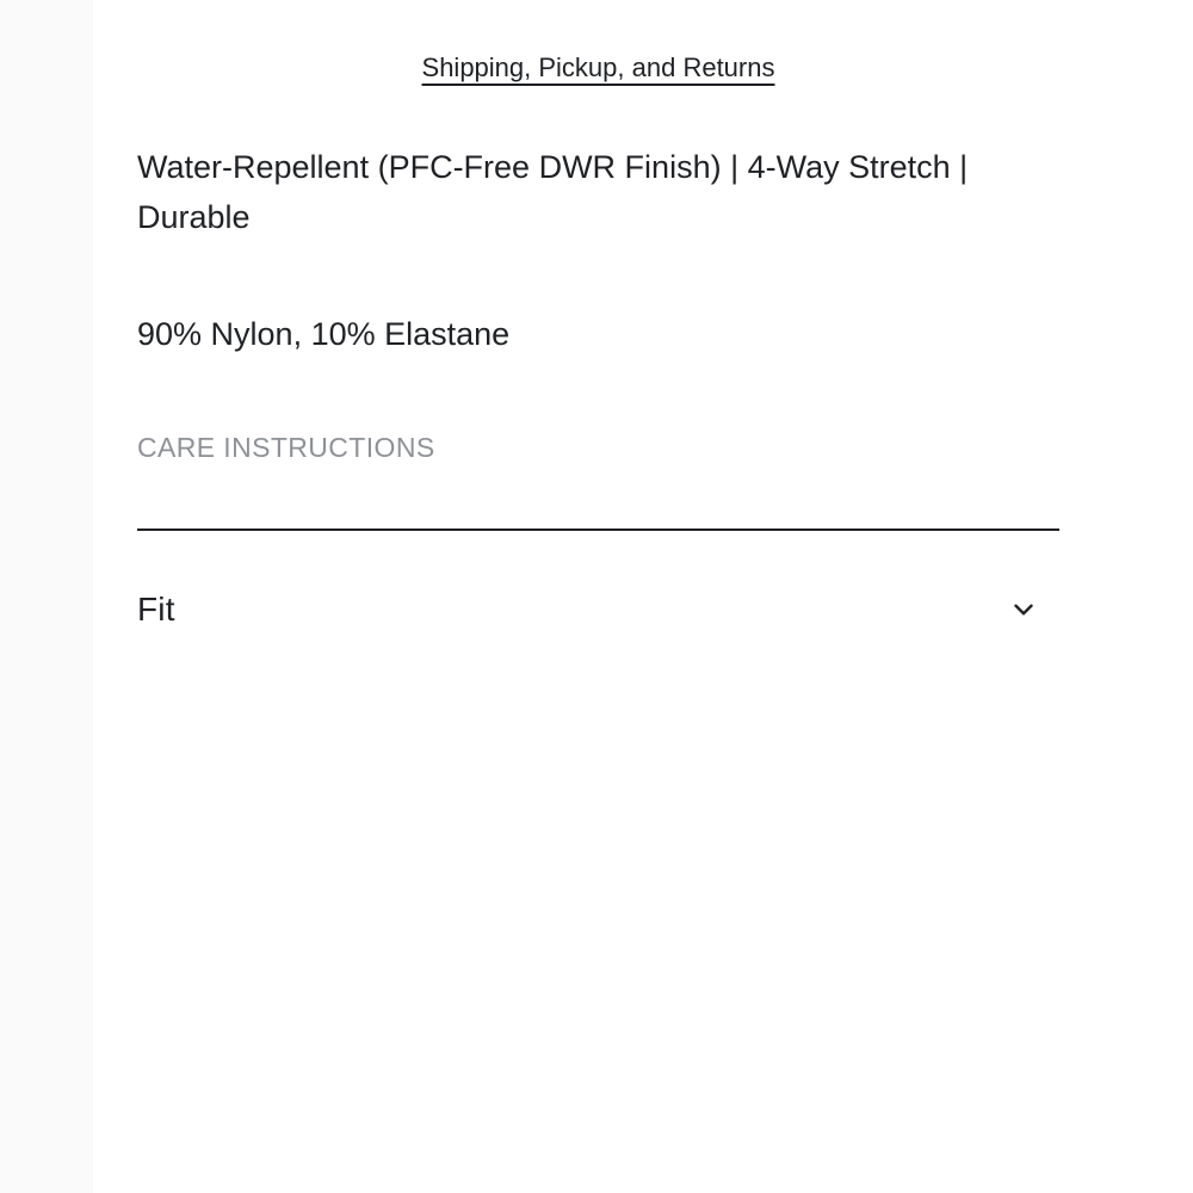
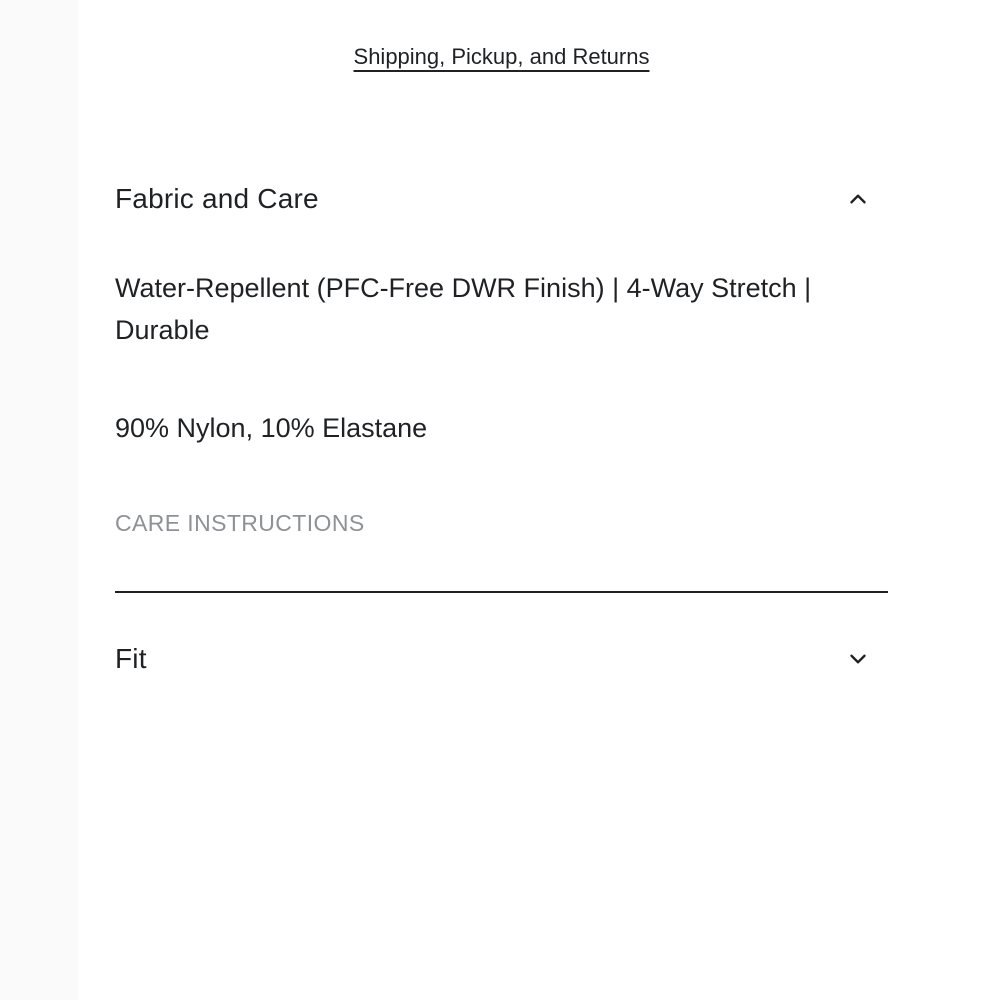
  Shipping, Pickup, and Returns
+ Fabric and Care
  Water-Repellent (PFC-Free DWR Finish) | 4-Way Stretch | Durable
  90% Nylon, 10% Elastane
  CARE INSTRUCTIONS
  Fit
